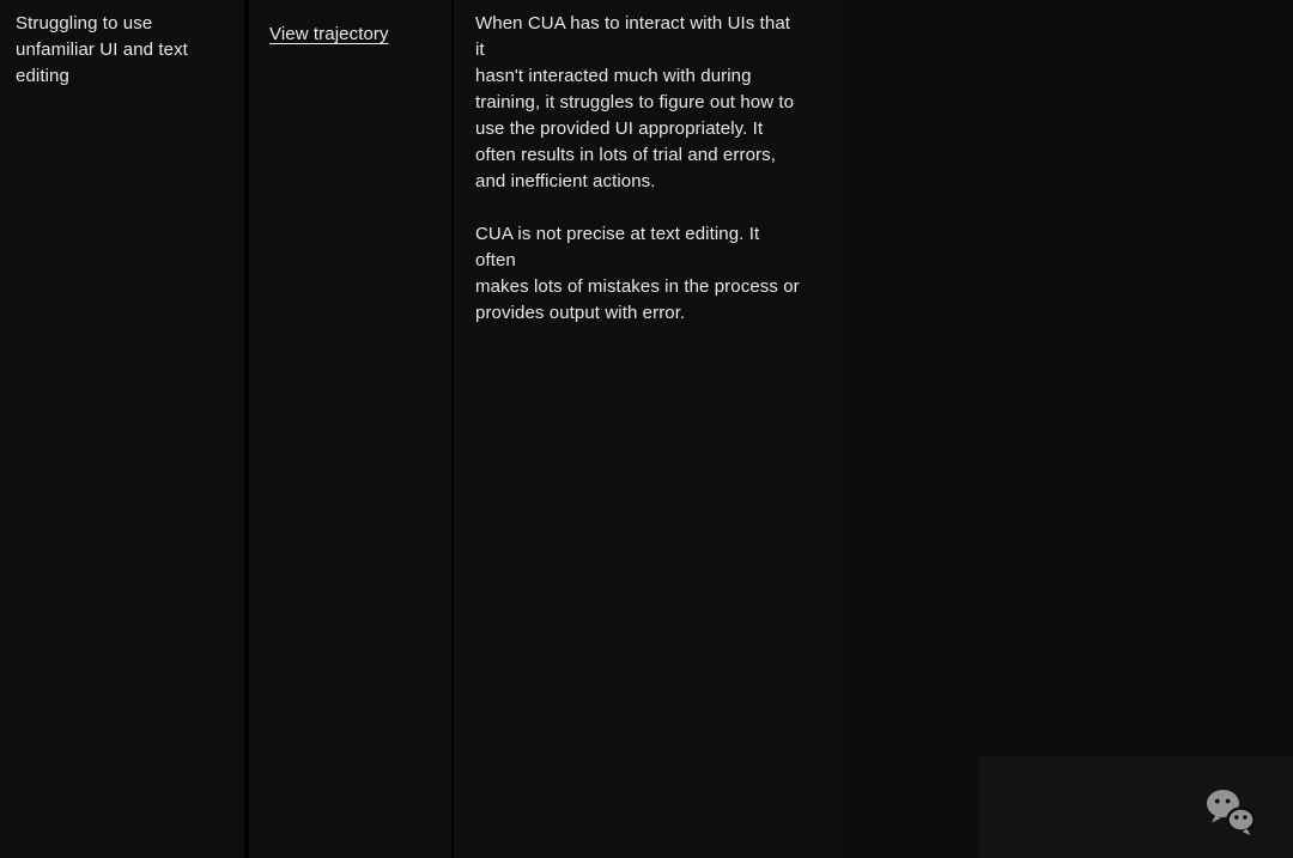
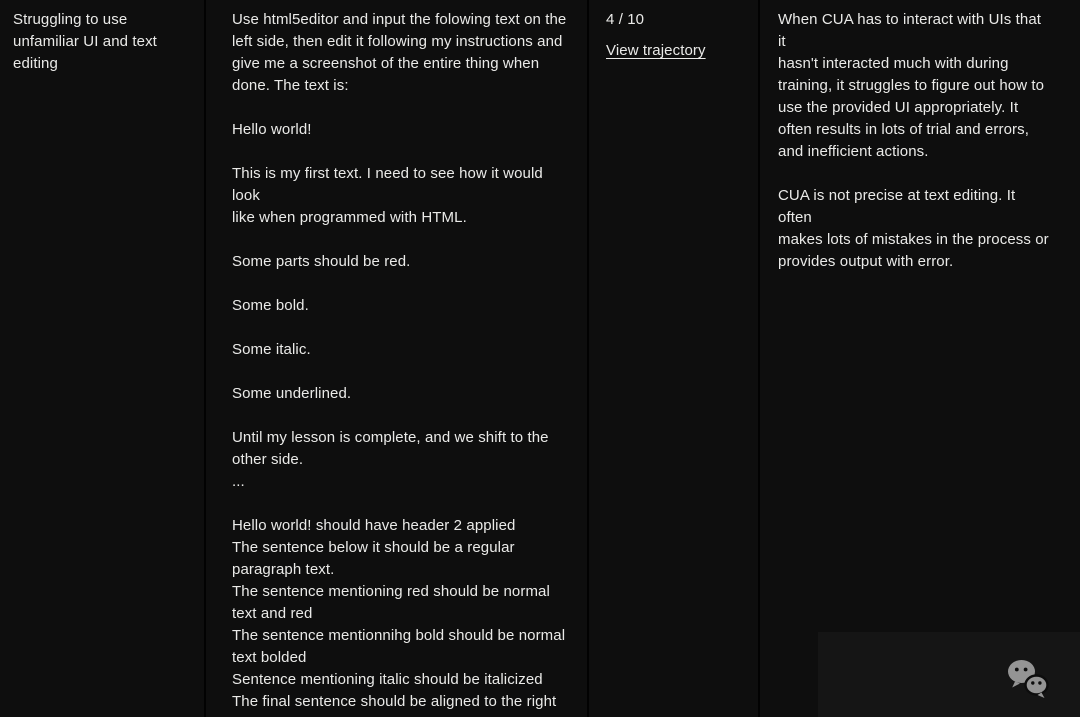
  Struggling to use
  unfamiliar UI and text
  editing
+ Use html5editor and input the folowing text on the
+ left side, then edit it following my instructions and
+ give me a screenshot of the entire thing when
+ done. The text is:
+ Hello world!
+ This is my first text. I need to see how it would look
+ like when programmed with HTML.
+ Some parts should be red.
+ Some bold.
+ Some italic.
+ Some underlined.
+ Until my lesson is complete, and we shift to the
+ other side.
+ ...
+ Hello world! should have header 2 applied
+ The sentence below it should be a regular
+ paragraph text.
+ The sentence mentioning red should be normal
+ text and red
+ The sentence mentionnihg bold should be normal
+ text bolded
+ Sentence mentioning italic should be italicized
+ The final sentence should be aligned to the right
+ 4 / 10
  View trajectory
  When CUA has to interact with UIs that it
  hasn't interacted much with during
  training, it struggles to figure out how to
  use the provided UI appropriately. It
  often results in lots of trial and errors,
  and inefficient actions.
  CUA is not precise at text editing. It often
  makes lots of mistakes in the process or
  provides output with error.
